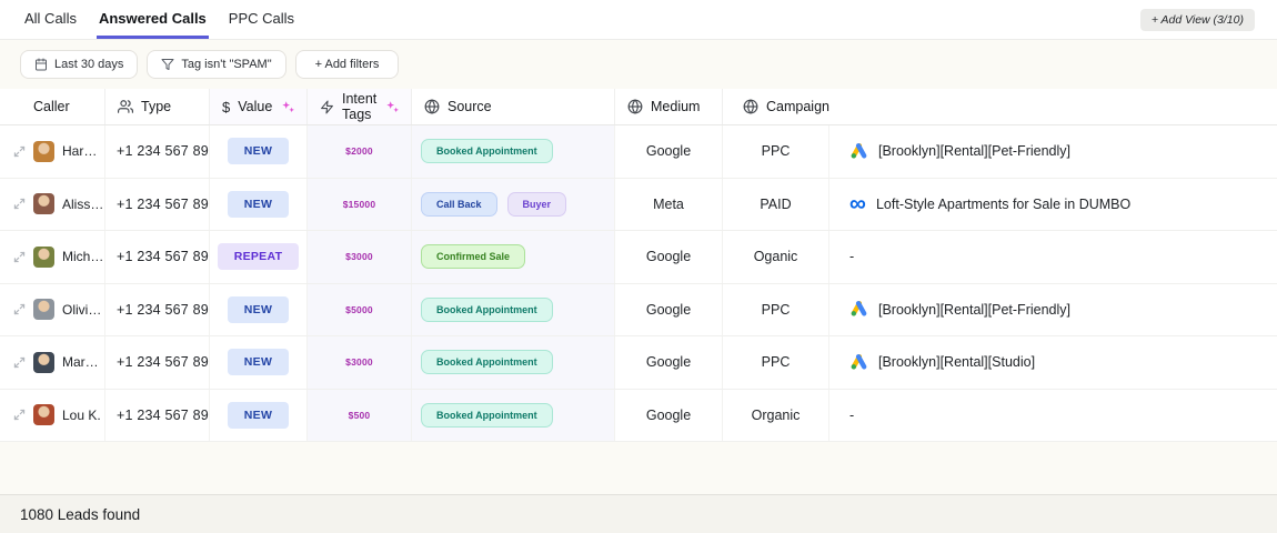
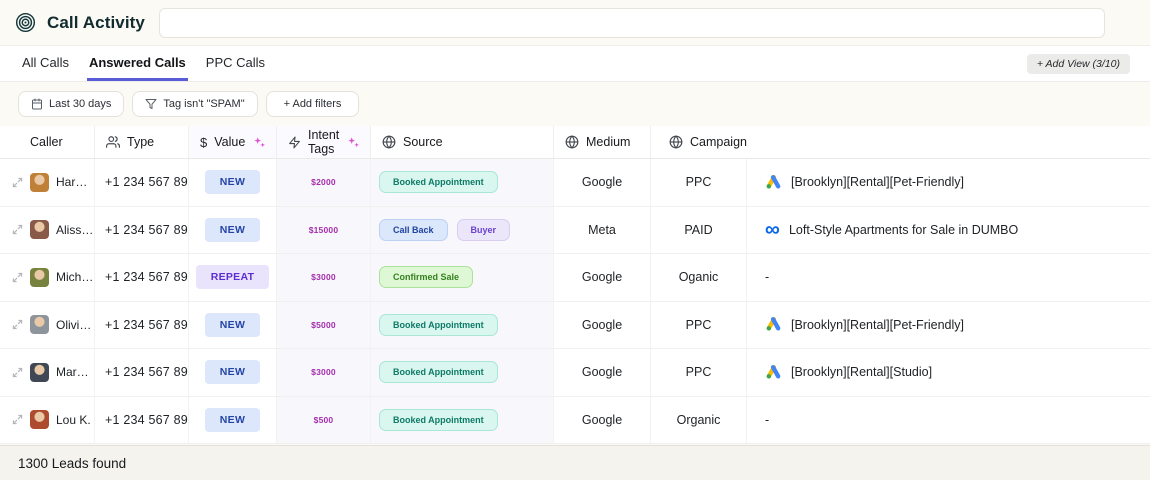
+ Call Activity
  All Calls
  Answered Calls
  PPC Calls
  + Add View (3/10)
  Last 30 days
  Tag isn't "SPAM"
  + Add filters
  Caller
  Type
  $
  Value
  Intent Tags
  Source
  Medium
  Campaign
  Harper
  +1 234 567 89
  NEW
  $2000
  Booked Appointment
  Google
  PPC
  [Brooklyn][Rental][Pet-Friendly]
  Alissa
  +1 234 567 89
  NEW
  $15000
  Call Back
  Buyer
  Meta
  PAID
  ∞
  Loft-Style Apartments for Sale in DUMBO
  +1 234 567 89
  REPEAT
  $3000
  Confirmed Sale
  Google
  Oganic
  -
  Olivia D
  +1 234 567 89
  NEW
  $5000
  Booked Appointment
  Google
  PPC
  [Brooklyn][Rental][Pet-Friendly]
  Mark O
  +1 234 567 89
  NEW
  $3000
  Booked Appointment
  Google
  PPC
  [Brooklyn][Rental][Studio]
  Lou K.
  +1 234 567 89
  NEW
  $500
  Booked Appointment
  Google
  Organic
  -
- 1080 Leads found
+ 1300 Leads found
